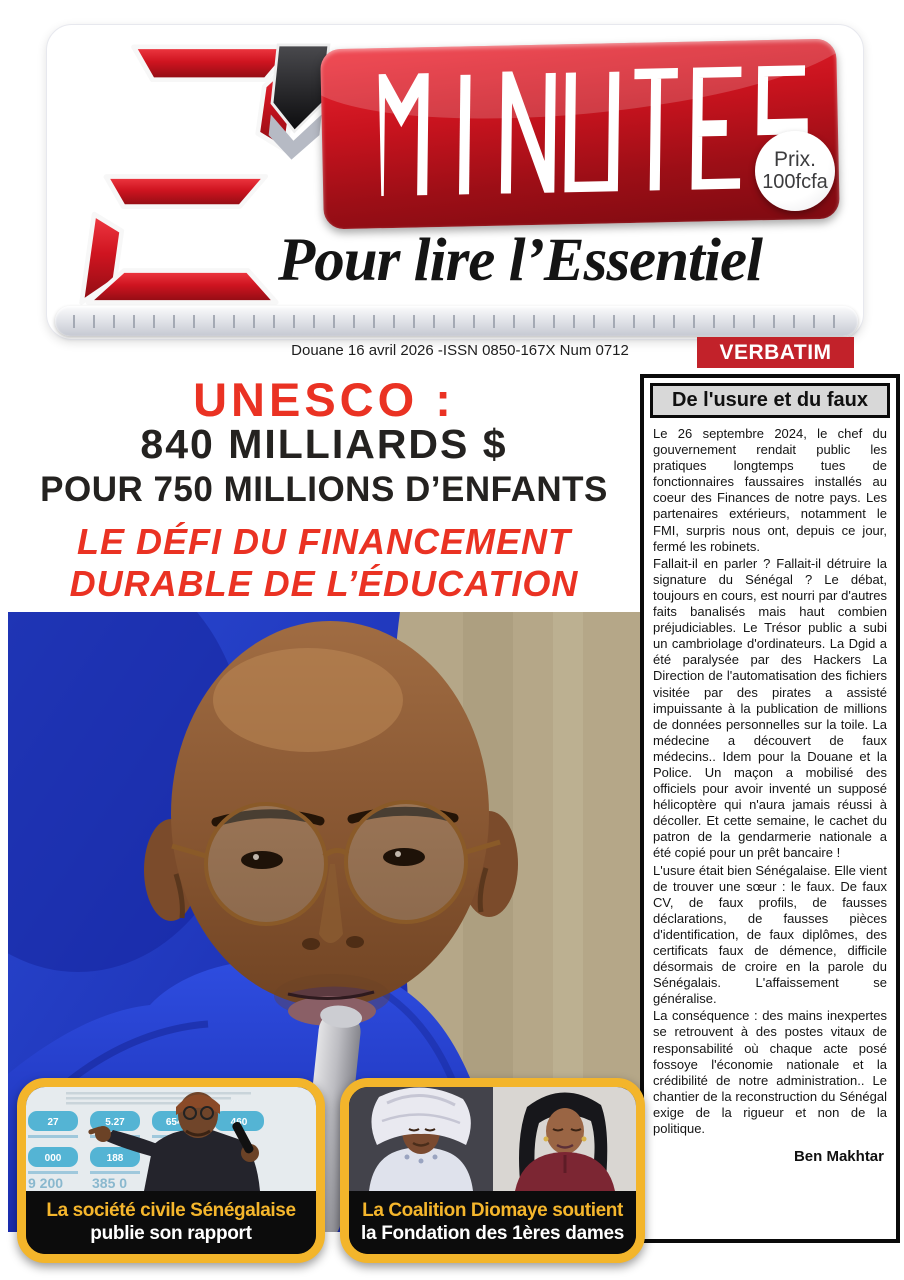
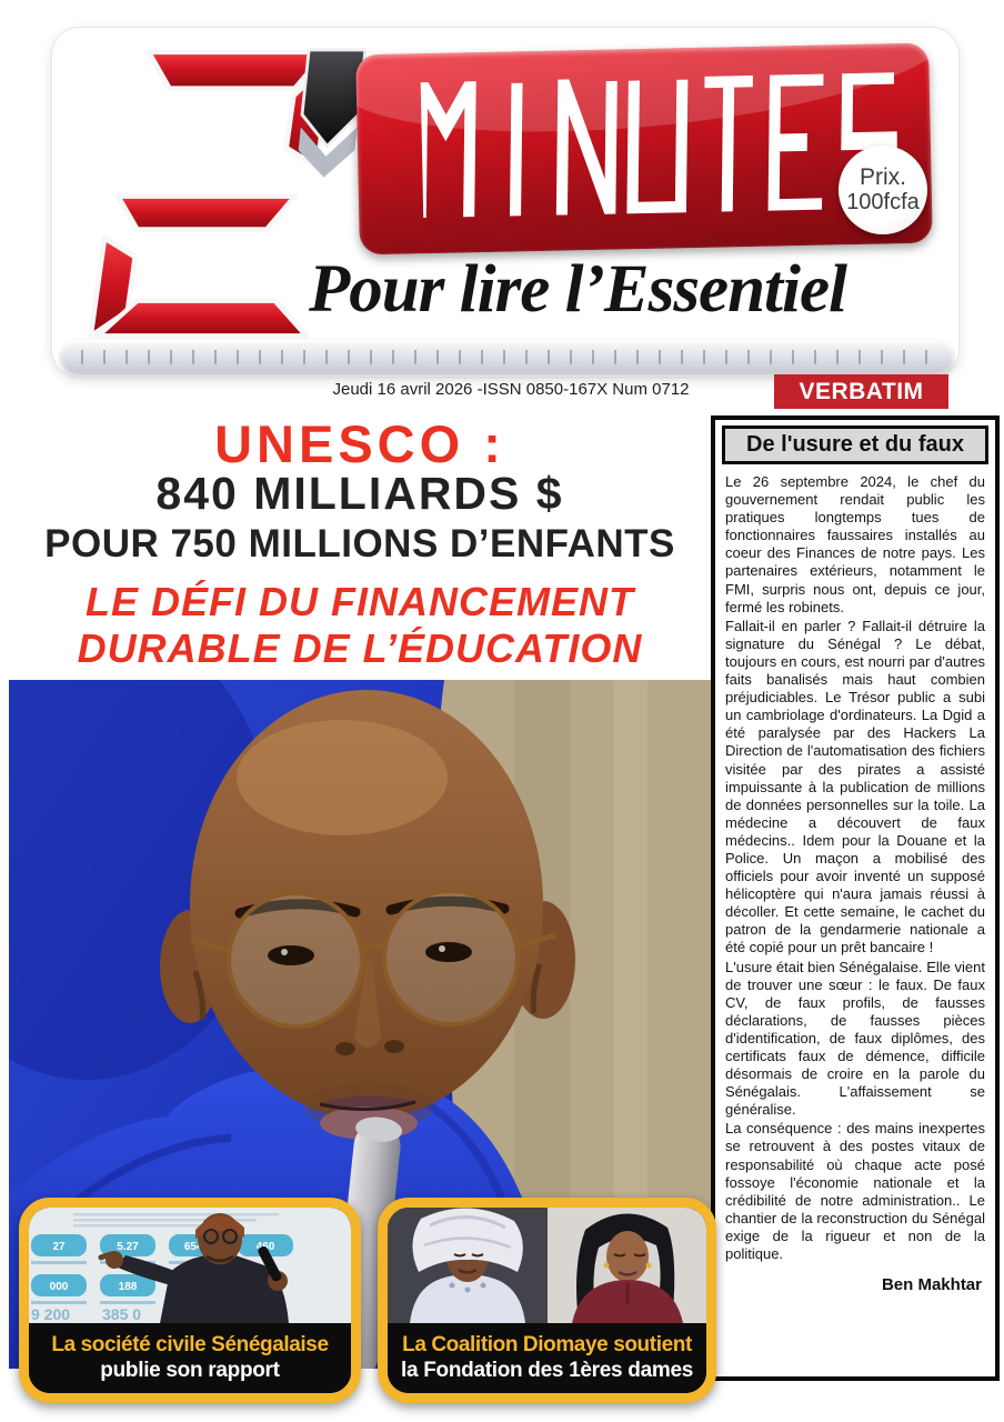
  Prix.
  100fcfa
  Pour lire l’Essentiel
- Douane 16 avril 2026 -ISSN 0850-167X Num 0712
+ Jeudi 16 avril 2026 -ISSN 0850-167X Num 0712
  VERBATIM
  UNESCO :
  840 MILLIARDS $
  POUR 750 MILLIONS D’ENFANTS
  LE DÉFI DU FINANCEMENT
  DURABLE DE L’ÉDUCATION
  De l'usure et du faux
  Le 26 septembre 2024, le chef du gouvernement rendait public les pratiques longtemps tues de fonctionnaires faussaires installés au coeur des Finances de notre pays. Les partenaires extérieurs, notamment le FMI, surpris nous ont, depuis ce jour, fermé les robinets.
  Fallait-il en parler ? Fallait-il détruire la signature du Sénégal ? Le débat, toujours en cours, est nourri par d'autres faits banalisés mais haut combien préjudiciables. Le Trésor public a subi un cambriolage d'ordinateurs. La Dgid a été paralysée par des Hackers La Direction de l'automatisation des fichiers visitée par des pirates a assisté impuissante à la publication de millions de données personnelles sur la toile. La médecine a découvert de faux médecins.. Idem pour la Douane et la Police. Un maçon a mobilisé des officiels pour avoir inventé un supposé hélicoptère qui n'aura jamais réussi à décoller. Et cette semaine, le cachet du patron de la gendarmerie nationale a été copié pour un prêt bancaire !
  L'usure était bien Sénégalaise. Elle vient de trouver une sœur : le faux. De faux CV, de faux profils, de fausses déclarations, de fausses pièces d'identification, de faux diplômes, des certificats faux de démence, difficile désormais de croire en la parole du Sénégalais. L'affaissement se généralise.
  La conséquence : des mains inexpertes se retrouvent à des postes vitaux de responsabilité où chaque acte posé fossoye l'économie nationale et la crédibilité de notre administration.. Le chantier de la reconstruction du Sénégal exige de la rigueur et non de la politique.
  Ben Makhtar
  27
  5.27
  000
  188
  9 200
  385 0
  La société civile Sénégalaise
  publie son rapport
  La Coalition Diomaye soutient
  la Fondation des 1ères dames
